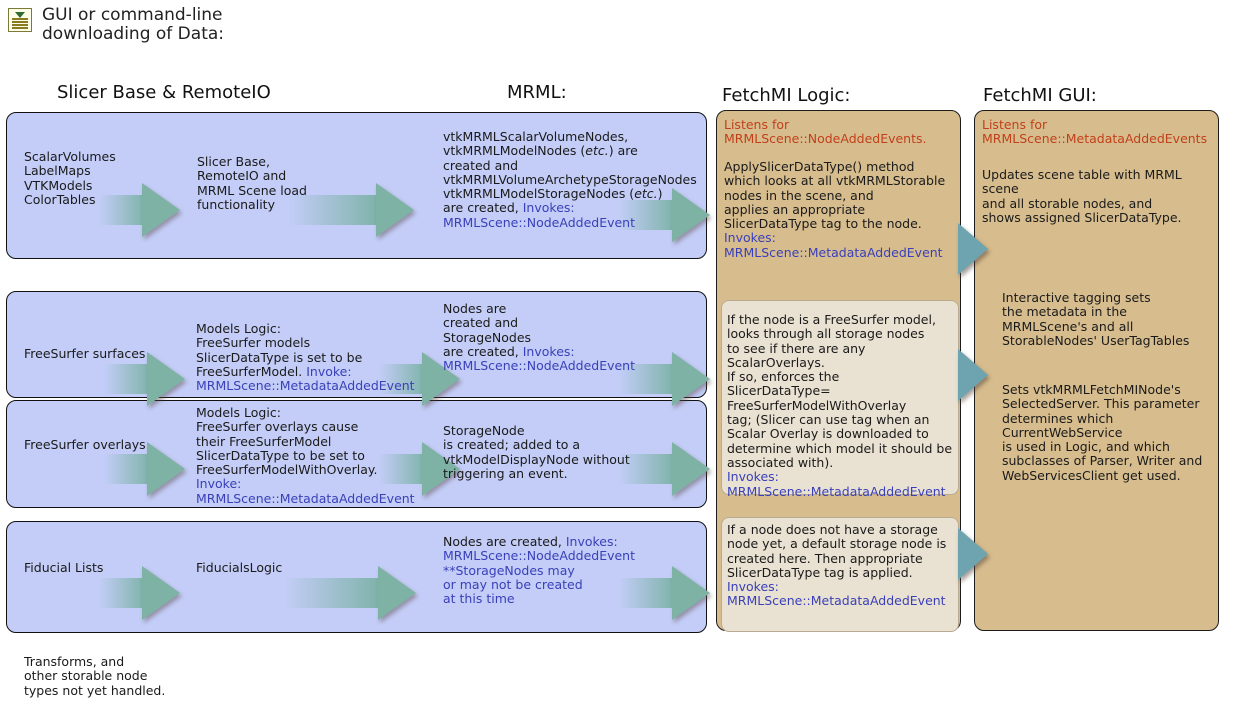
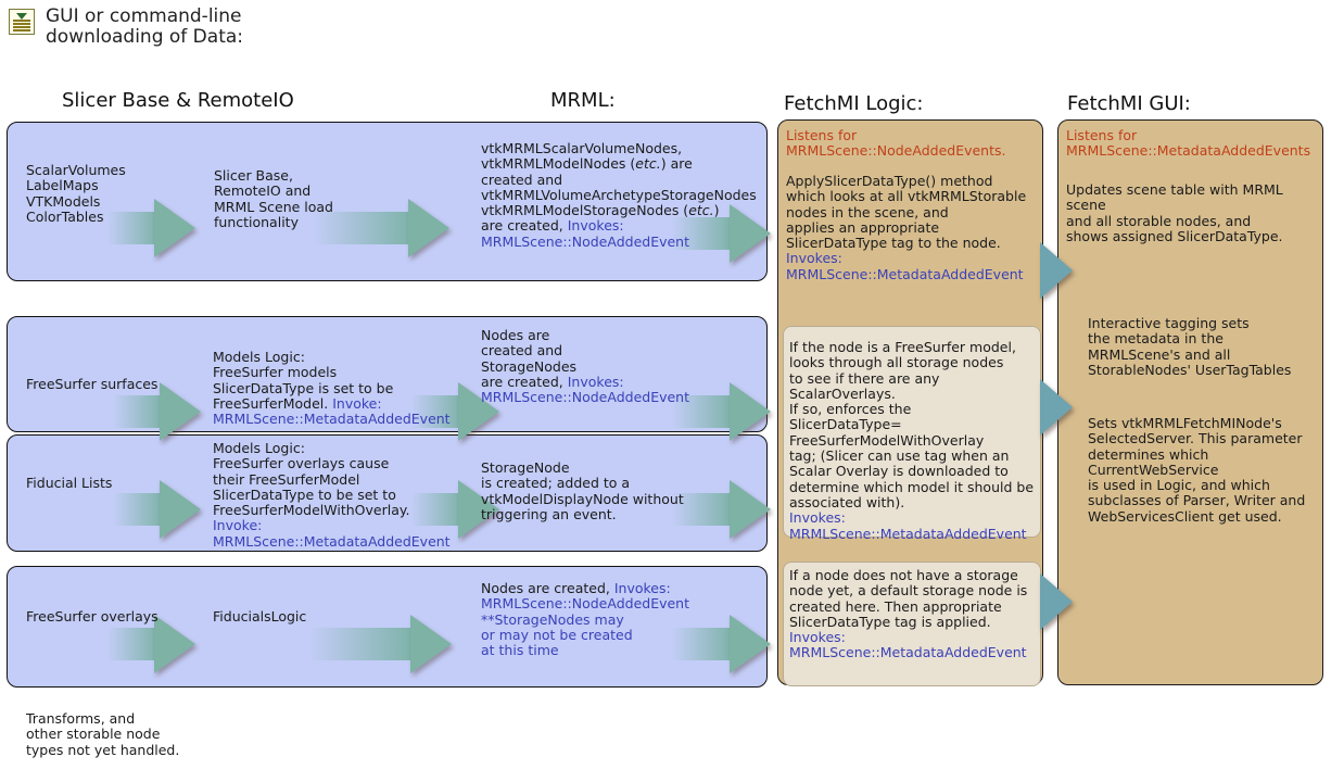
  GUI or command-line
  downloading of Data:
  Slicer Base & RemoteIO
  MRML:
  FetchMI Logic:
  FetchMI GUI:
  ScalarVolumes
  LabelMaps
  VTKModels
  ColorTables
  Slicer Base,
  RemoteIO and
  MRML Scene load
  functionality
  vtkMRMLScalarVolumeNodes,
  vtkMRMLModelNodes (etc.) are
  created and
  vtkMRMLVolumeArchetypeStorageNodes
  vtkMRMLModelStorageNodes (etc.)
  are created, Invokes:
  MRMLScene::NodeAddedEvent
  FreeSurfer surfaces
  Models Logic:
  FreeSurfer models
  SlicerDataType is set to be
  FreeSurferModel. Invoke:
  MRMLScene::MetadataAddedEvent
  Nodes are
  created and
  StorageNodes
  are created, Invokes:
  MRMLScene::NodeAddedEvent
- FreeSurfer overlays
+ Fiducial Lists
  Models Logic:
  FreeSurfer overlays cause
  their FreeSurferModel
  SlicerDataType to be set to
  FreeSurferModelWithOverlay.
  Invoke:
  MRMLScene::MetadataAddedEvent
  StorageNode
  is created; added to a
  vtkModelDisplayNode without
  triggering an event.
- Fiducial Lists
+ FreeSurfer overlays
  FiducialsLogic
  Nodes are created, Invokes:
  MRMLScene::NodeAddedEvent
  **StorageNodes may
  or may not be created
  at this time
  Listens for
  MRMLScene::NodeAddedEvents.
  ApplySlicerDataType() method
  which looks at all vtkMRMLStorable
  nodes in the scene, and
  applies an appropriate
  SlicerDataType tag to the node.
  Invokes:
  MRMLScene::MetadataAddedEvent
  If the node is a FreeSurfer model,
  looks through all storage nodes
  to see if there are any ScalarOverlays.
  If so, enforces the
  SlicerDataType=
  FreeSurferModelWithOverlay
  tag; (Slicer can use tag when an
  Scalar Overlay is downloaded to
  determine which model it should be
  associated with).
  Invokes:
  MRMLScene::MetadataAddedEvent
  If a node does not have a storage
  node yet, a default storage node is
  created here. Then appropriate
  SlicerDataType tag is applied.
  Invokes:
  MRMLScene::MetadataAddedEvent
  Listens for
  MRMLScene::MetadataAddedEvents
  Updates scene table with MRML scene
  and all storable nodes, and
  shows assigned SlicerDataType.
  Interactive tagging sets
  the metadata in the
  MRMLScene's and all
  StorableNodes' UserTagTables
  Sets vtkMRMLFetchMINode's
  SelectedServer. This parameter
  determines which
  CurrentWebService
  is used in Logic, and which
  subclasses of Parser, Writer and
  WebServicesClient get used.
  Transforms, and
  other storable node
  types not yet handled.
